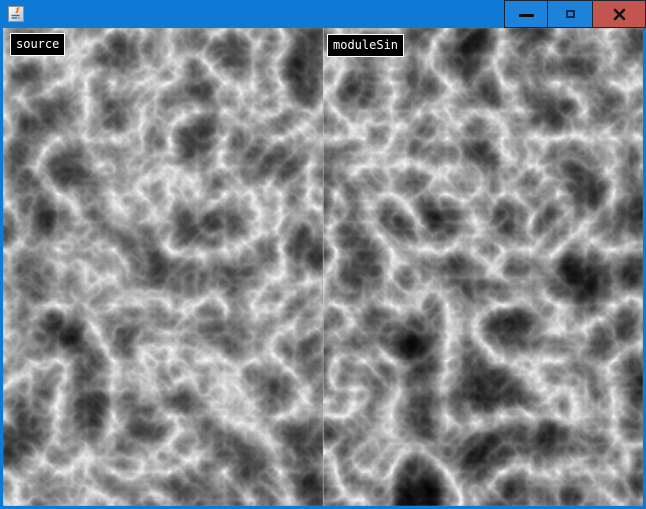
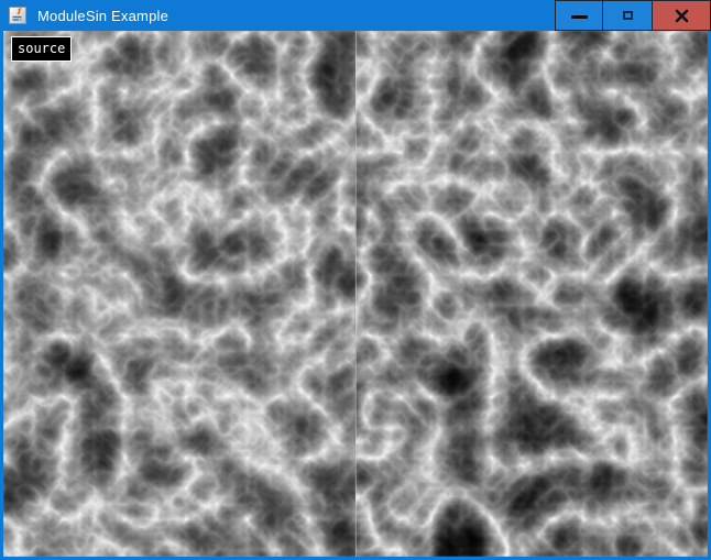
+ ModuleSin Example
  source
- moduleSin
